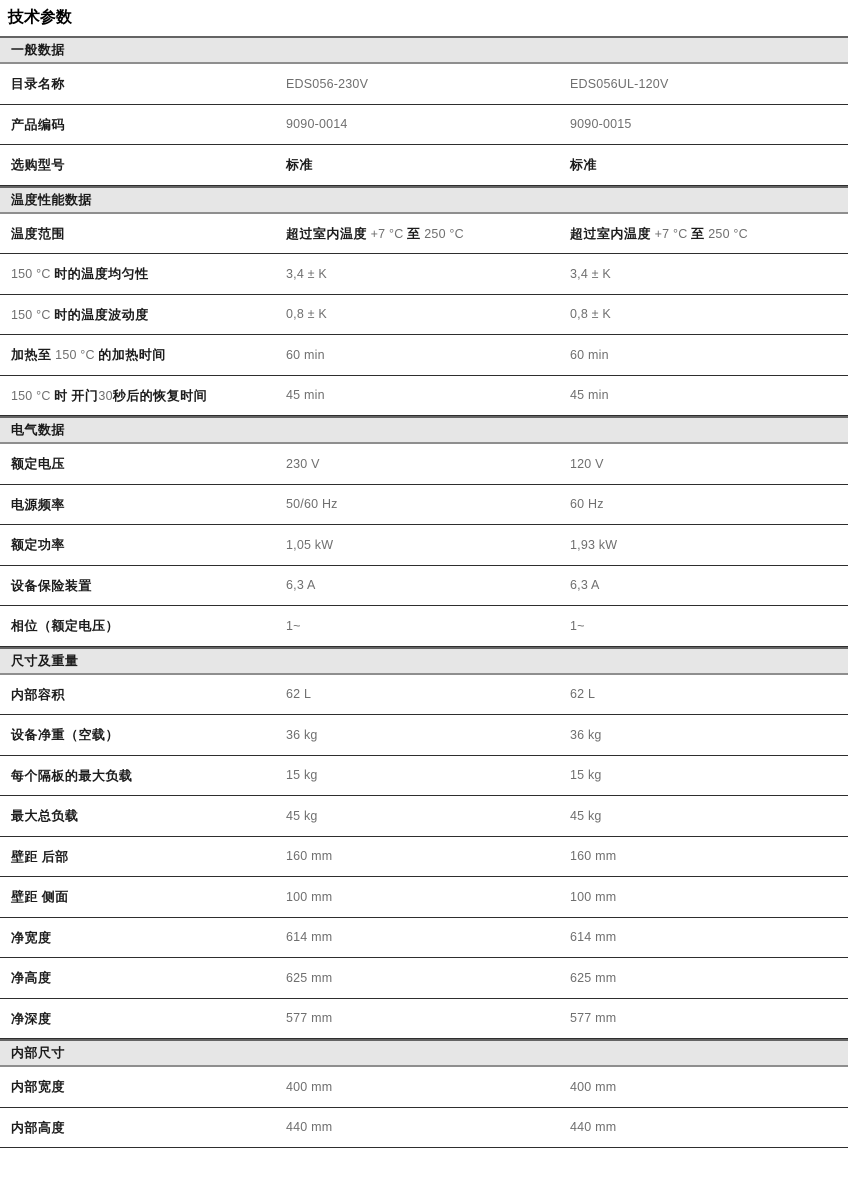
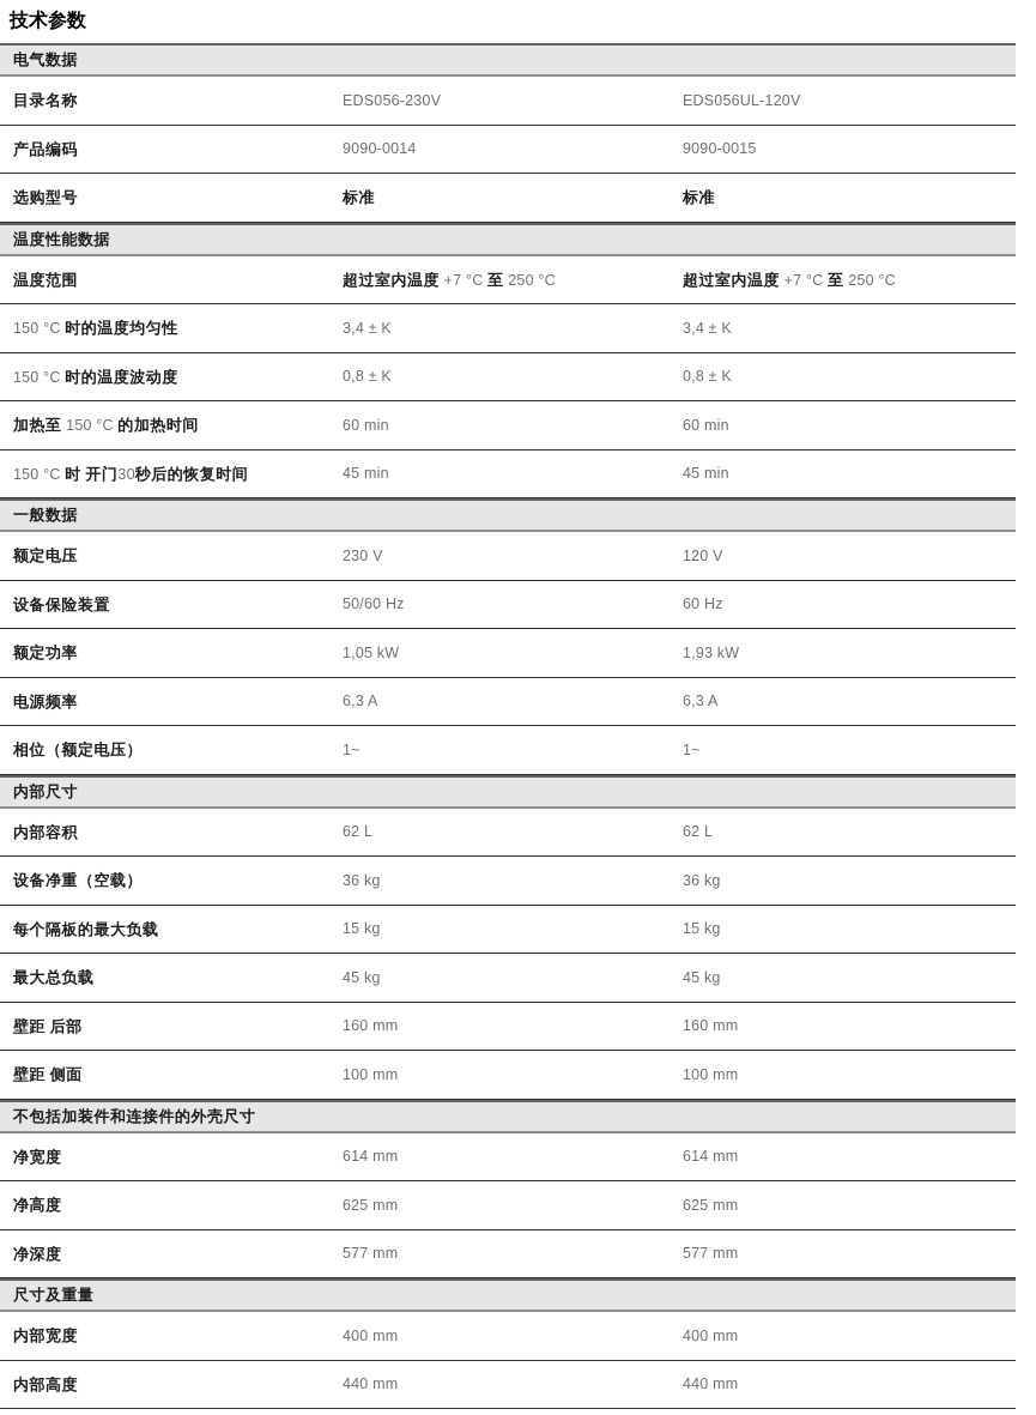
  技术参数
- 一般数据
+ 电气数据
  目录名称
  EDS056-230V
  EDS056UL-120V
  产品编码
  9090-0014
  9090-0015
  选购型号
  标准
  标准
  温度性能数据
  温度范围
  超过室内温度 +7 °C 至 250 °C
  超过室内温度 +7 °C 至 250 °C
  150 °C 时的温度均匀性
  3,4 ± K
  3,4 ± K
  150 °C 时的温度波动度
  0,8 ± K
  0,8 ± K
  加热至 150 °C 的加热时间
  60 min
  60 min
  150 °C 时 开门30秒后的恢复时间
  45 min
  45 min
- 电气数据
+ 一般数据
  额定电压
  230 V
  120 V
- 电源频率
+ 设备保险装置
  50/60 Hz
  60 Hz
  额定功率
  1,05 kW
  1,93 kW
- 设备保险装置
+ 电源频率
  6,3 A
  6,3 A
  相位（额定电压）
  1~
  1~
- 尺寸及重量
+ 内部尺寸
  内部容积
  62 L
  62 L
  设备净重（空载）
  36 kg
  36 kg
  每个隔板的最大负载
  15 kg
  15 kg
  最大总负载
  45 kg
  45 kg
  壁距 后部
  160 mm
  160 mm
  壁距 侧面
  100 mm
  100 mm
+ 不包括加装件和连接件的外壳尺寸
  净宽度
  614 mm
  614 mm
  净高度
  625 mm
  625 mm
  净深度
  577 mm
  577 mm
- 内部尺寸
+ 尺寸及重量
  内部宽度
  400 mm
  400 mm
  内部高度
  440 mm
  440 mm
